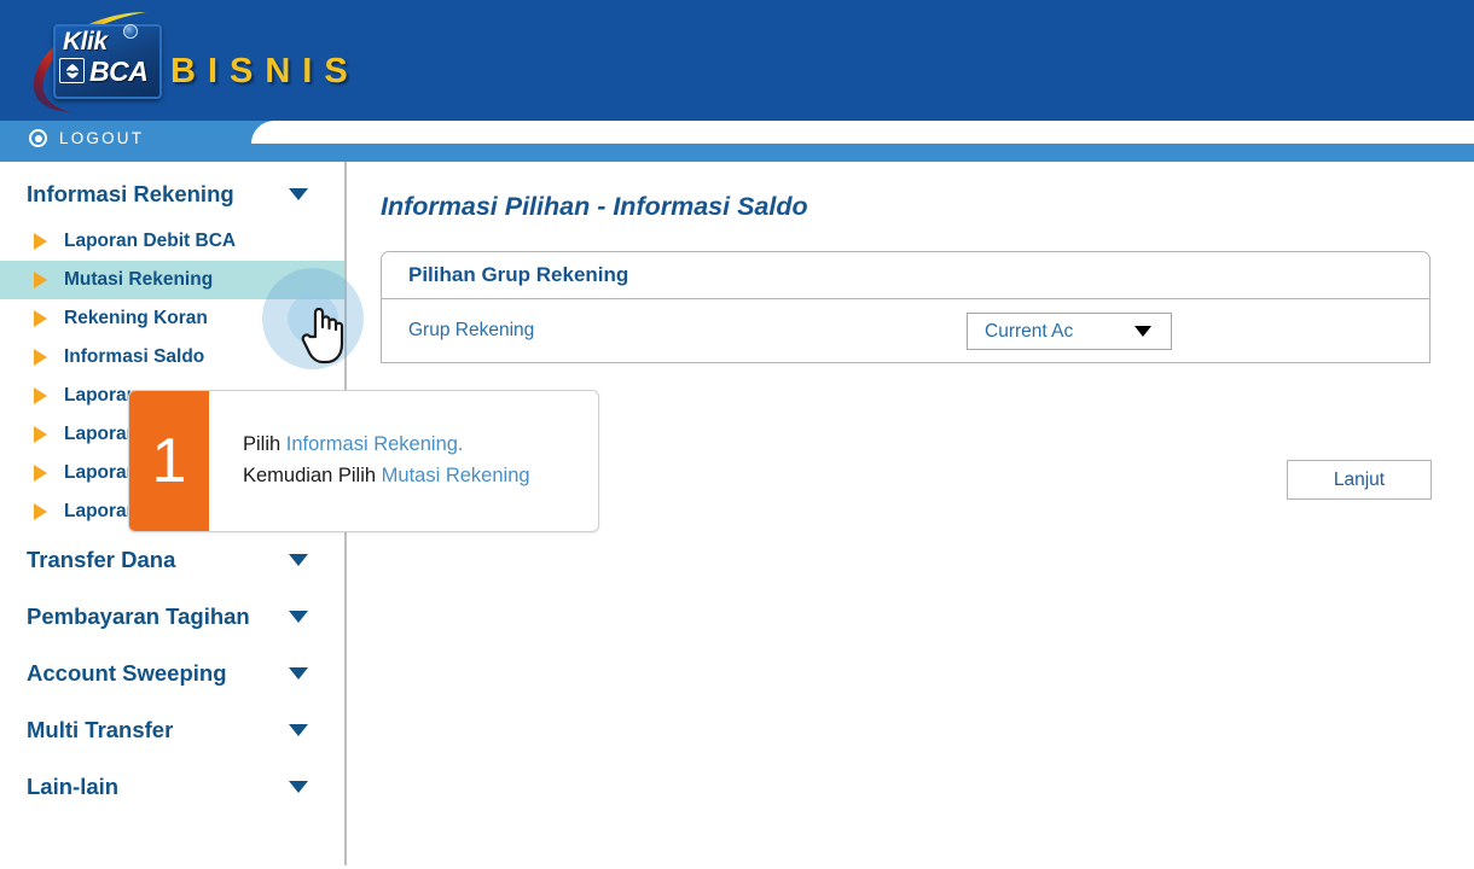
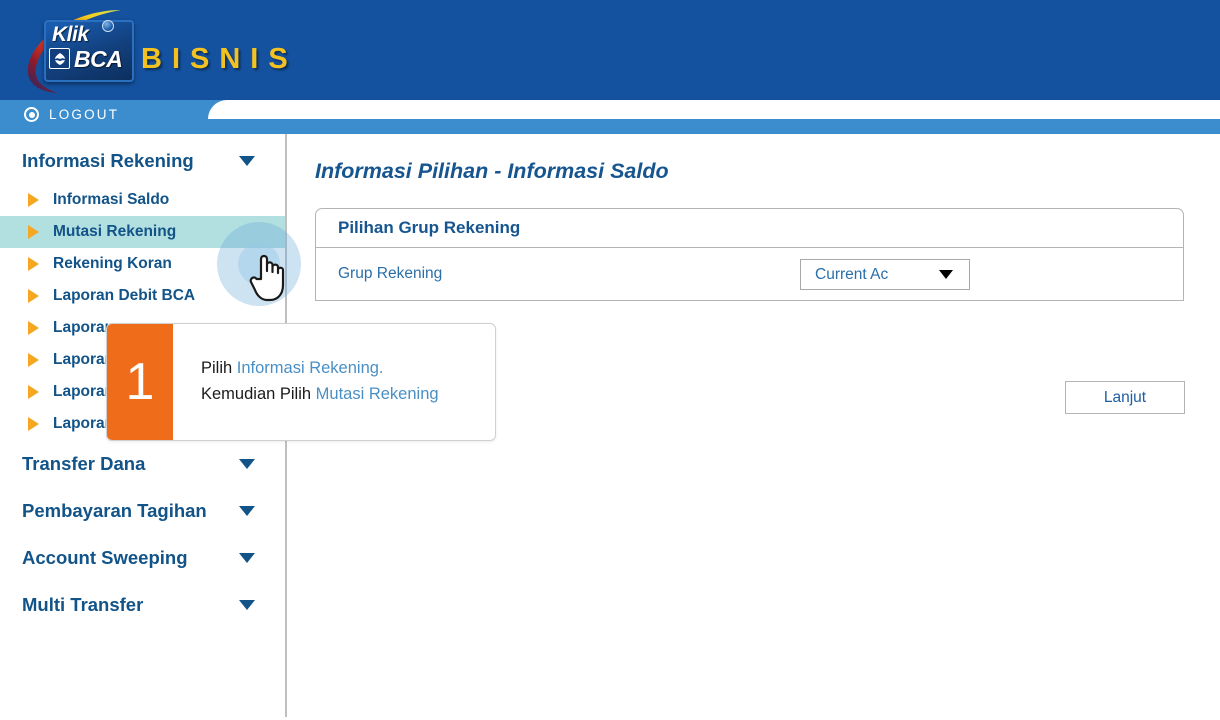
  Klik
  BCA
  BISNIS
  LOGOUT
  Informasi Rekening
- Laporan Debit BCA
+ Informasi Saldo
  Mutasi Rekening
  Rekening Koran
- Informasi Saldo
+ Laporan Debit BCA
  Lapora
  Lapora
  Lapora
  Transfer Dana
  Pembayaran Tagihan
  Account Sweeping
  Multi Transfer
- Lain-lain
  Informasi Pilihan - Informasi Saldo
  Pilihan Grup Rekening
  Grup Rekening
  Current Ac
  Lanjut
  1
  Pilih Informasi Rekening.
  Kemudian Pilih Mutasi Rekening
